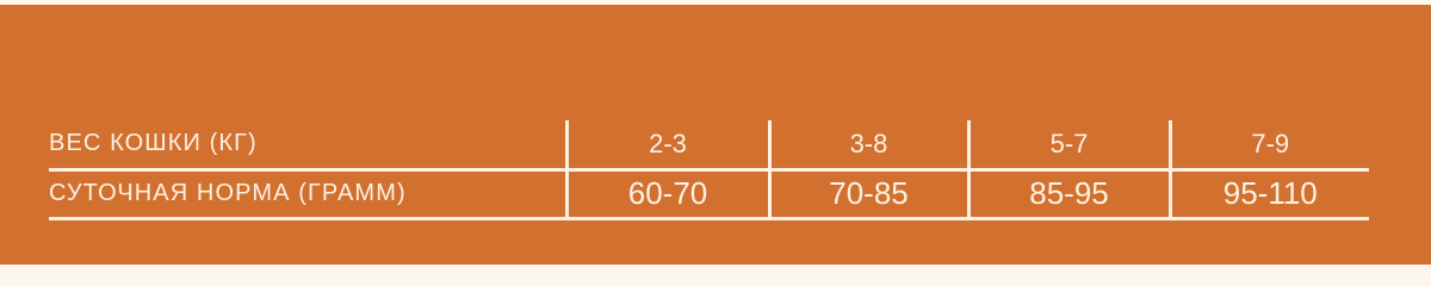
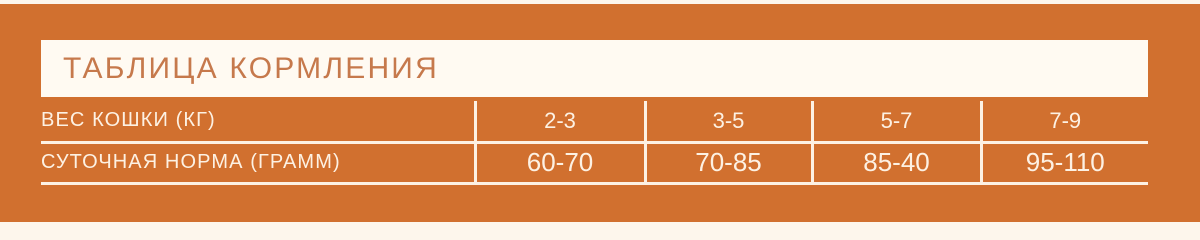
+ ТАБЛИЦА КОРМЛЕНИЯ
- ВЕС КОШКИ (КГ)	2-3	3-8	5-7	7-9
+ ВЕС КОШКИ (КГ)	2-3	3-5	5-7	7-9
- СУТОЧНАЯ НОРМА (ГРАММ)	60-70	70-85	85-95	95-110
+ СУТОЧНАЯ НОРМА (ГРАММ)	60-70	70-85	85-40	95-110
